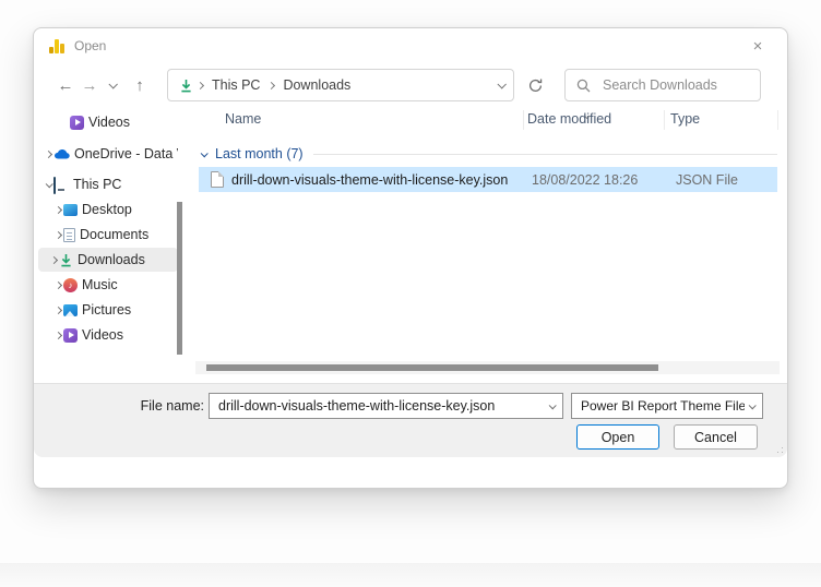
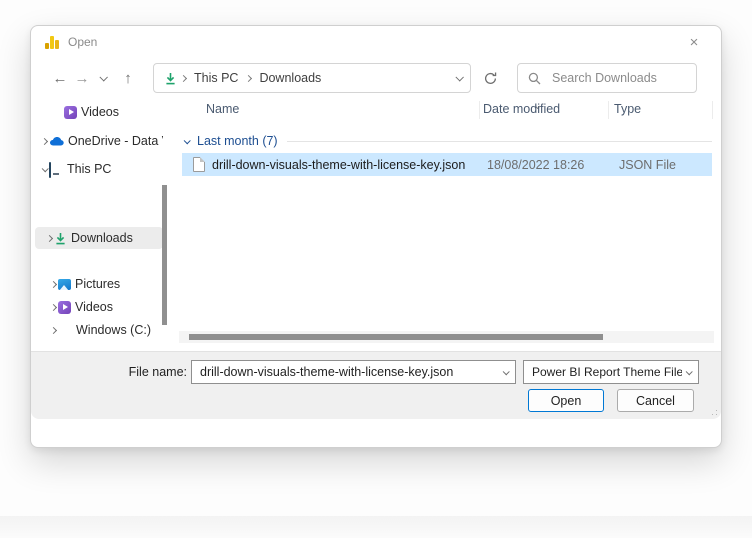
  Open
  ×
  ←
  →
  ↑
  This PC
  Downloads
  Search Downloads
  Videos
  OneDrive - Data
  This PC
- Desktop
- Documents
  Downloads
- ♪
- Music
  Pictures
  Videos
+ Windows (C:)
  Name
  Date modified
  Type
  Last month (7)
  drill-down-visuals-theme-with-license-key.json
  18/08/2022 18:26
  JSON File
  File name:
  drill-down-visuals-theme-with-license-key.json
  Power BI Report Theme File
  Open
  Cancel
